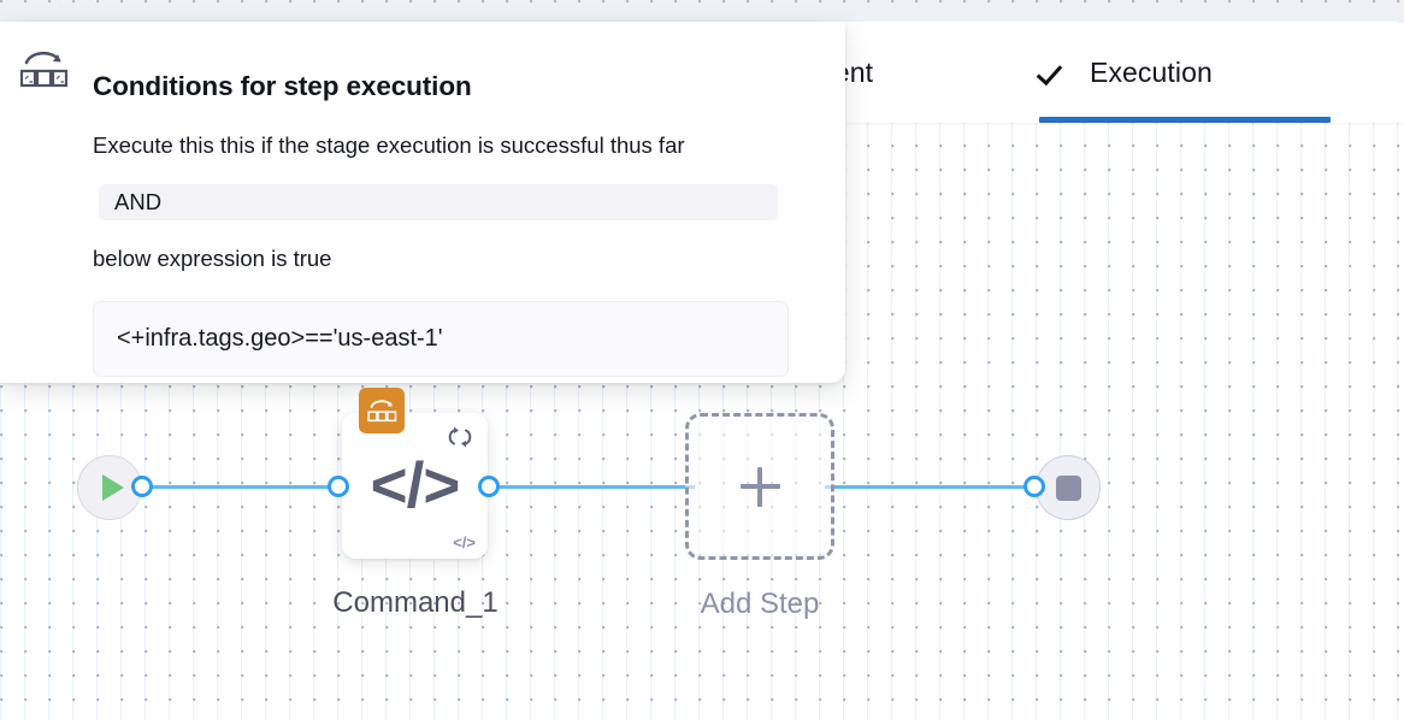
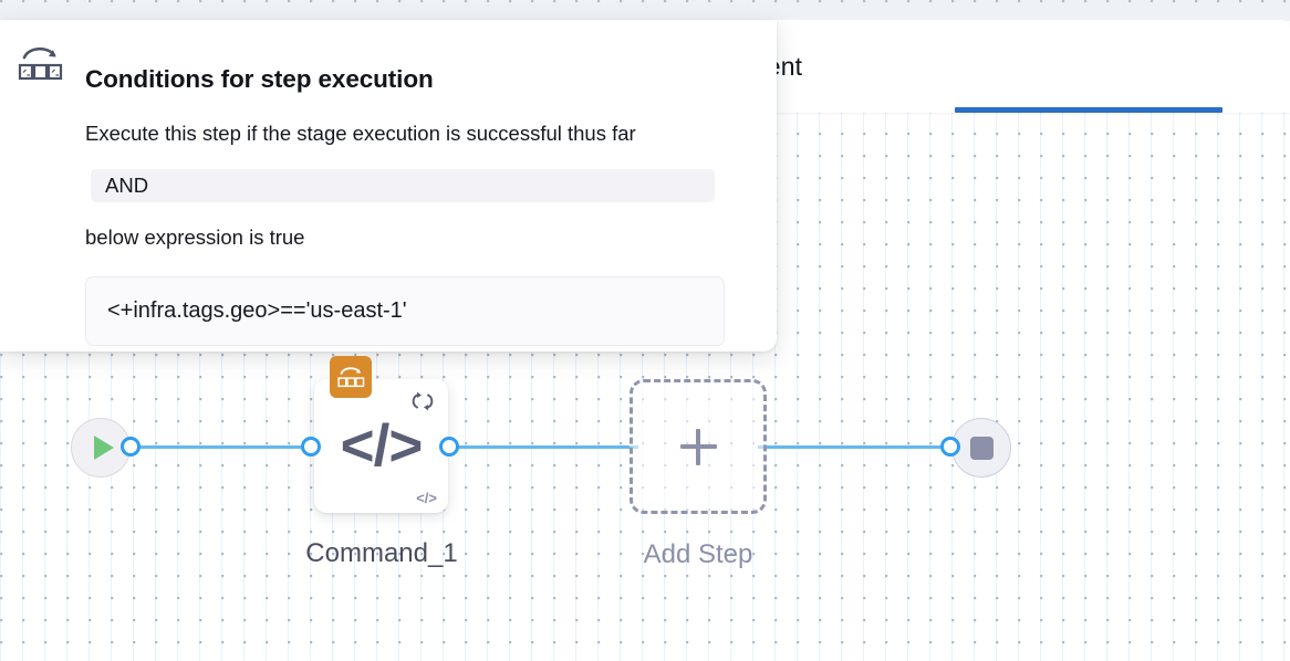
- Execution
  Conditions for step execution
- Execute this this if the stage execution is successful thus far
+ Execute this step if the stage execution is successful thus far
  AND
  below expression is true
  <+infra.tags.geo>=='us-east-1'
  </>
  </>
  Command_1
  Add Step
